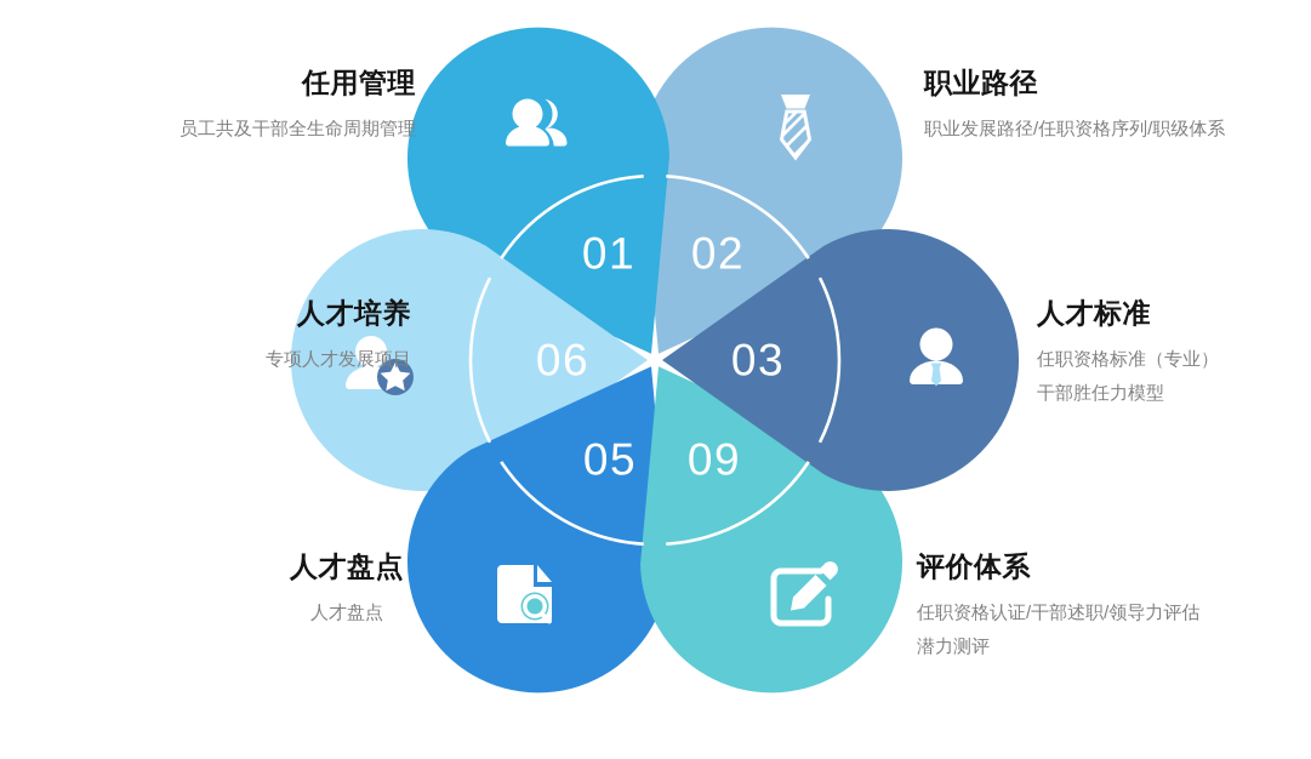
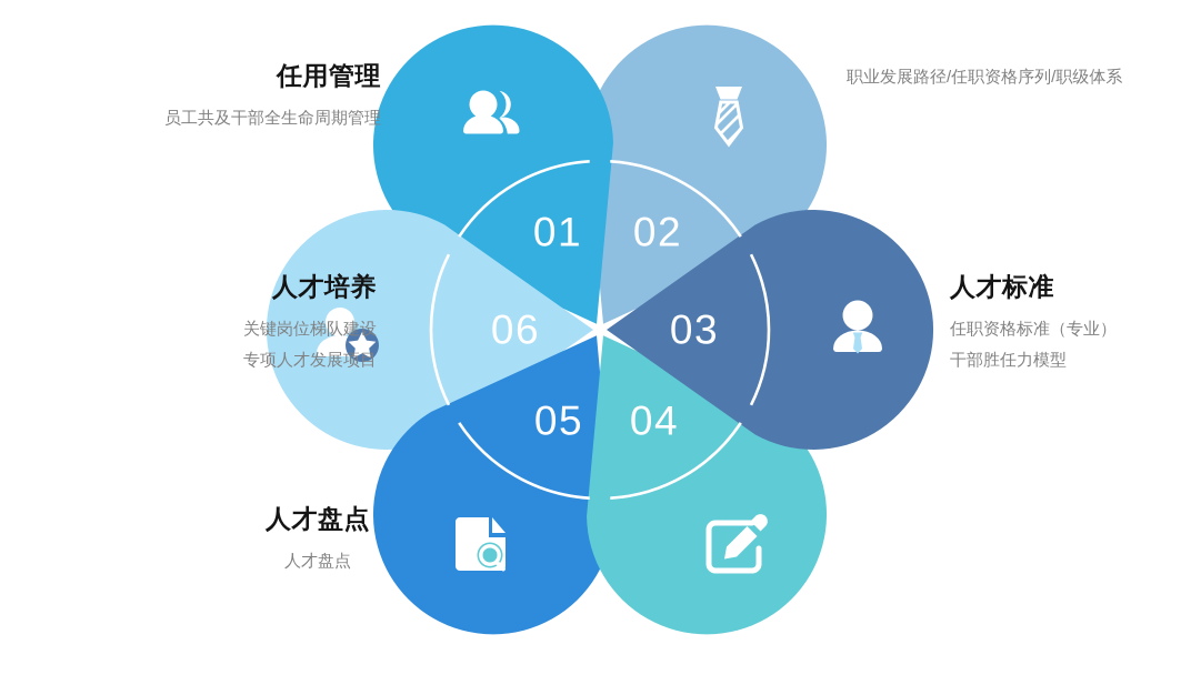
  01
  02
  03
- 09
+ 04
  05
  06
  任用管理
  员工共及干部全生命周期管理
- 职业路径
  职业发展路径/任职资格序列/职级体系
  人才标准
  任职资格标准（专业）
  干部胜任力模型
- 评价体系
- 任职资格认证/干部述职/领导力评估
- 潜力测评
  人才盘点
  人才盘点
  人才培养
+ 关键岗位梯队建设
  专项人才发展项目
